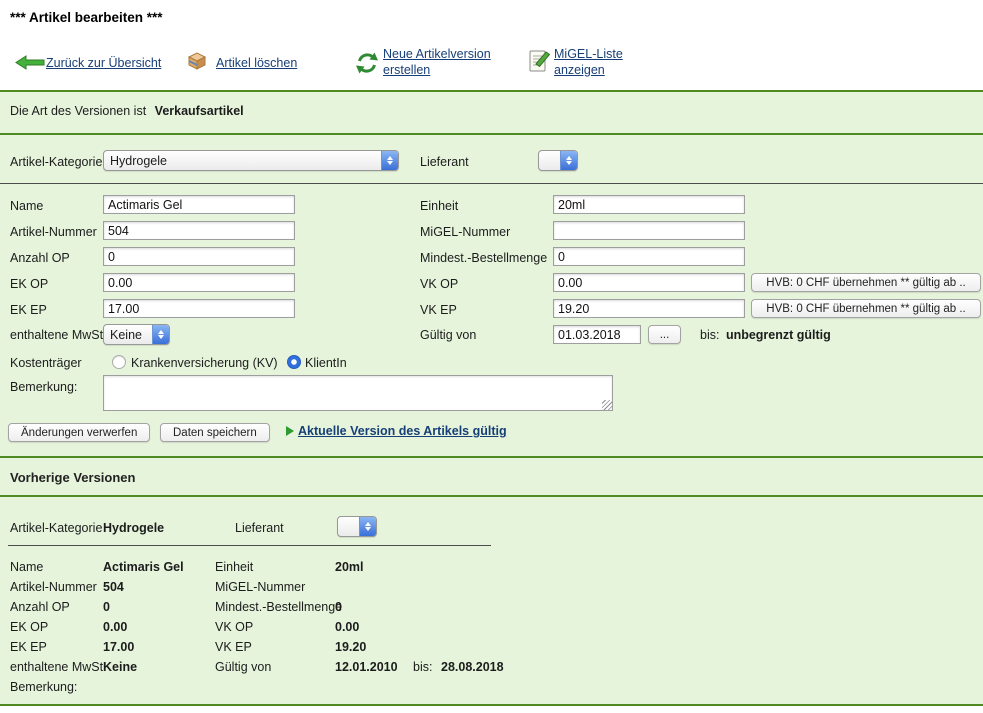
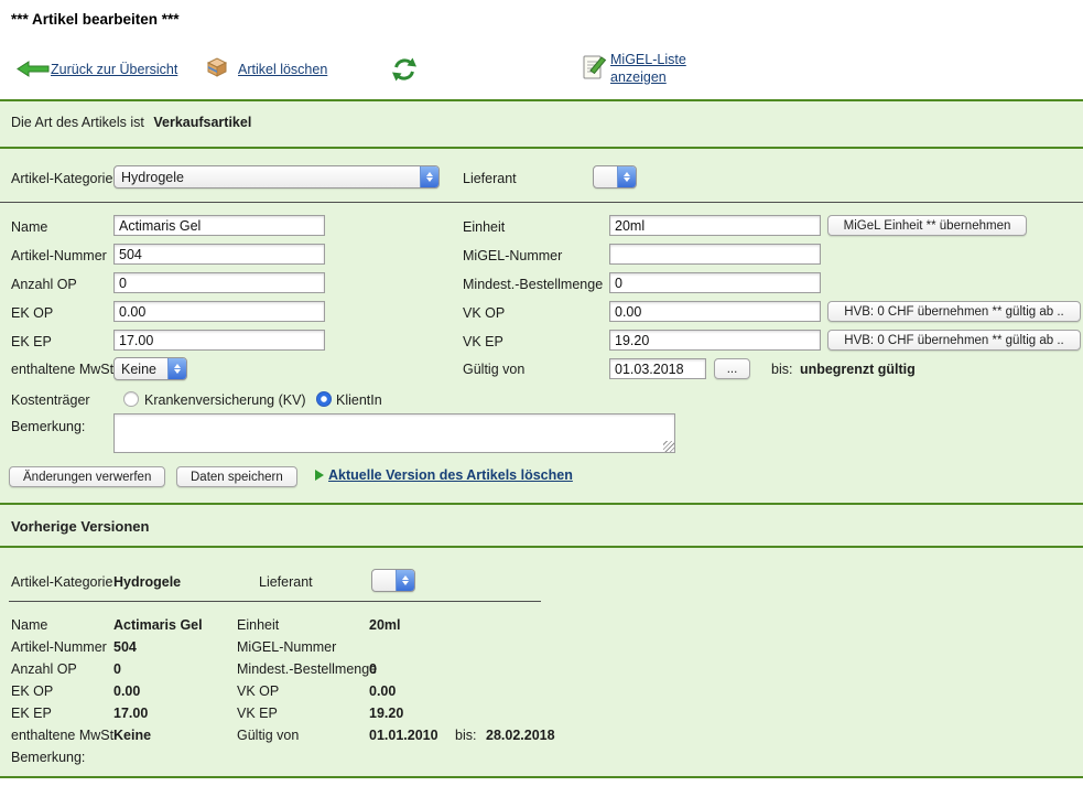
  *** Artikel bearbeiten ***
  Zurück zur Übersicht
  Artikel löschen
- Neue Artikelversion erstellen
  MiGEL-Liste anzeigen
- Die Art des Versionen ist Verkaufsartikel
+ Die Art des Artikels ist Verkaufsartikel
  Artikel-Kategorie
  Hydrogele
  Lieferant
  Name
  Actimaris Gel
  Artikel-Nummer
  504
  Anzahl OP
  0
  EK OP
  0.00
  EK EP
  17.00
  enthaltene MwSt
  Keine
  Kostenträger
  Krankenversicherung (KV)
  KlientIn
  Bemerkung:
  Einheit
  20ml
+ MiGeL Einheit ** übernehmen
  MiGEL-Nummer
  Mindest.-Bestellmenge
  0
  VK OP
  0.00
  HVB: 0 CHF übernehmen ** gültig ab ..
  VK EP
  19.20
  HVB: 0 CHF übernehmen ** gültig ab ..
  Gültig von
  01.03.2018
  ...
  bis: unbegrenzt gültig
  Änderungen verwerfen
  Daten speichern
- Aktuelle Version des Artikels gültig
+ Aktuelle Version des Artikels löschen
  Vorherige Versionen
  Artikel-Kategorie
  Hydrogele
  Lieferant
  Name
  Actimaris Gel
  Einheit
  20ml
  Artikel-Nummer
  504
  MiGEL-Nummer
  Anzahl OP
  0
  Mindest.-Bestellmenge
  0
  EK OP
  0.00
  VK OP
  0.00
  EK EP
  17.00
  VK EP
  19.20
  enthaltene MwSt
  Keine
  Gültig von
- 12.01.2010
+ 01.01.2010
  bis:
- 28.08.2018
+ 28.02.2018
  Bemerkung:
